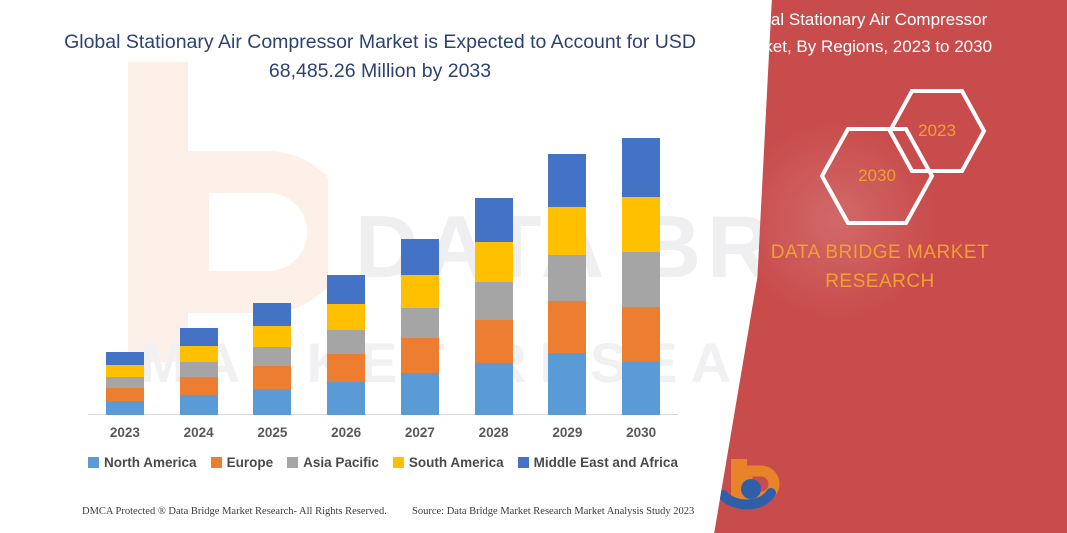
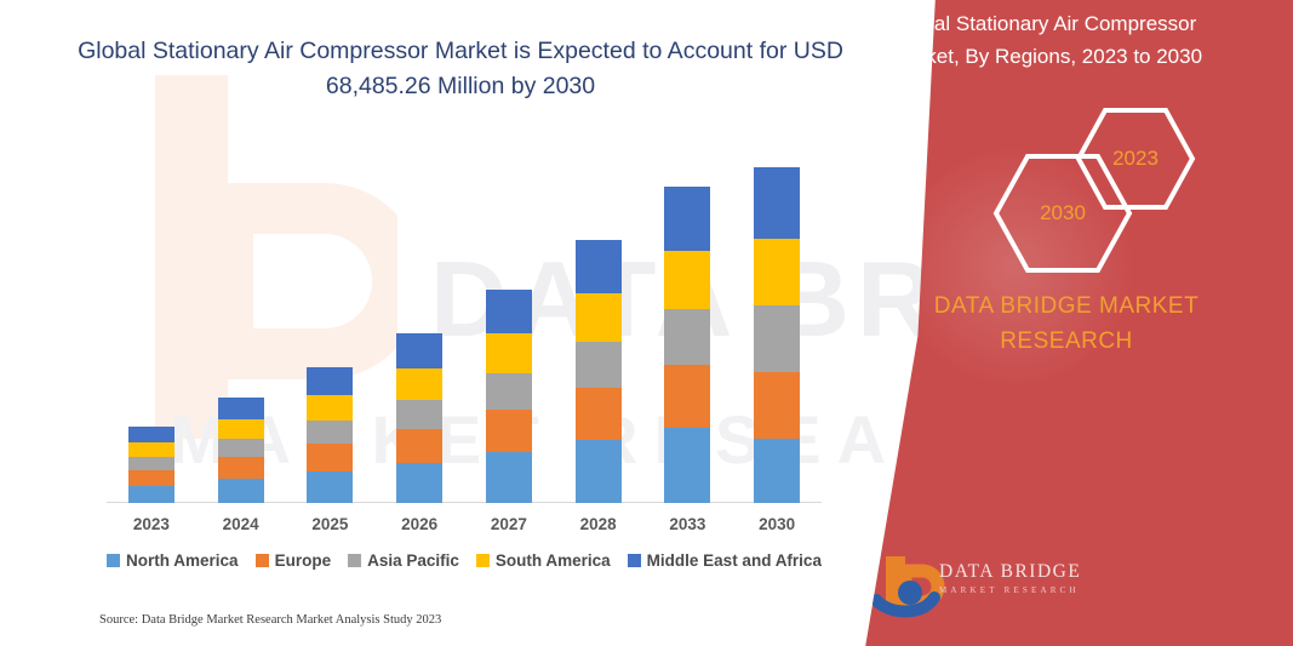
- Global Stationary Air Compressor Market is Expected to Account for USD 68,485.26 Million by 2033
+ Global Stationary Air Compressor Market is Expected to Account for USD 68,485.26 Million by 2030
  2023
  2024
  2025
  2026
  2027
  2028
- 2029
+ 2033
  2030
  North America
  Europe
  Asia Pacific
  South America
  Middle East and Africa
- DMCA Protected ® Data Bridge Market Research- All Rights Reserved.
  Source: Data Bridge Market Research Market Analysis Study 2023
  al Stationary Air Compressor et, By Regions, 2023 to 2030
  2030
  2023
  DATA BRIDGE MARKET RESEARCH
+ DATA BRIDGE
+ MARKET RESEARCH
